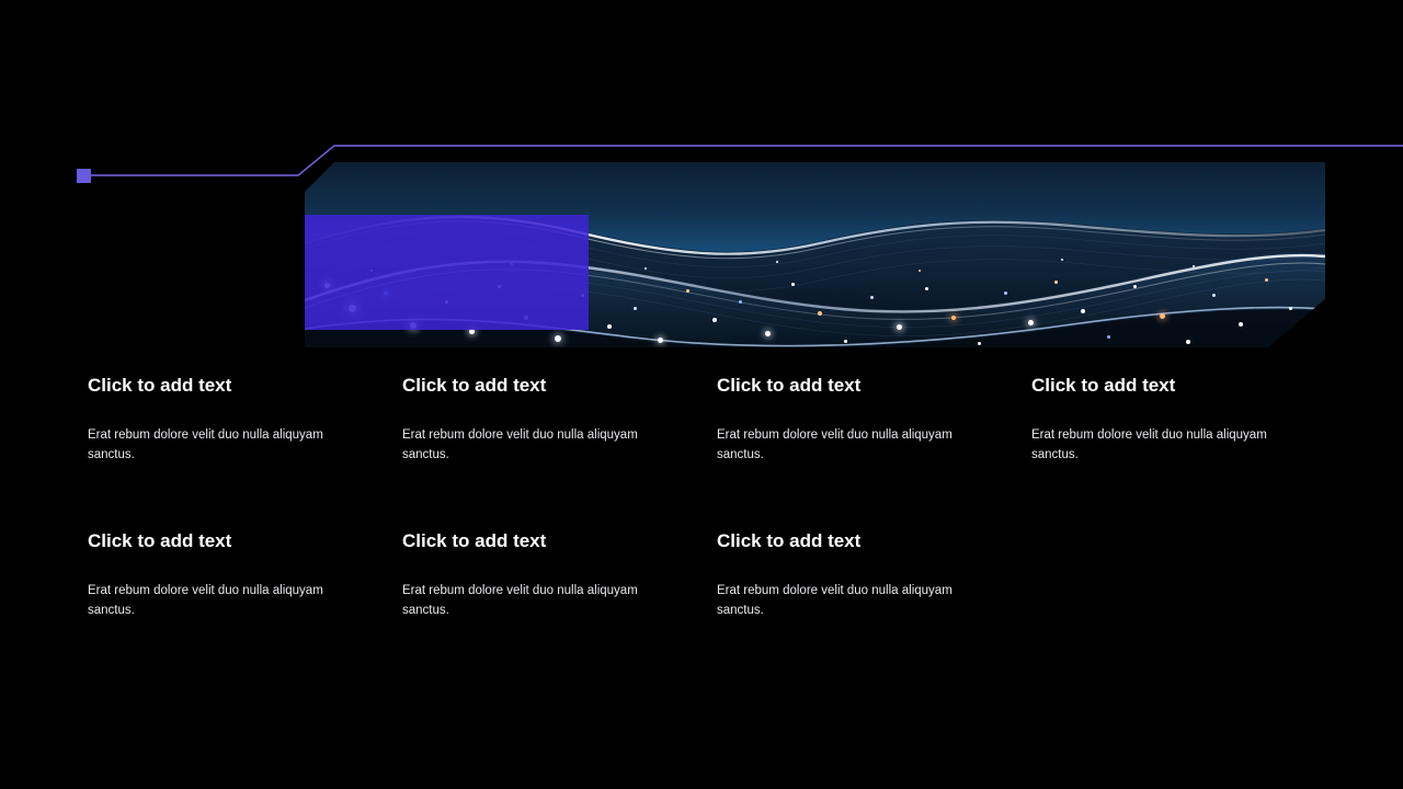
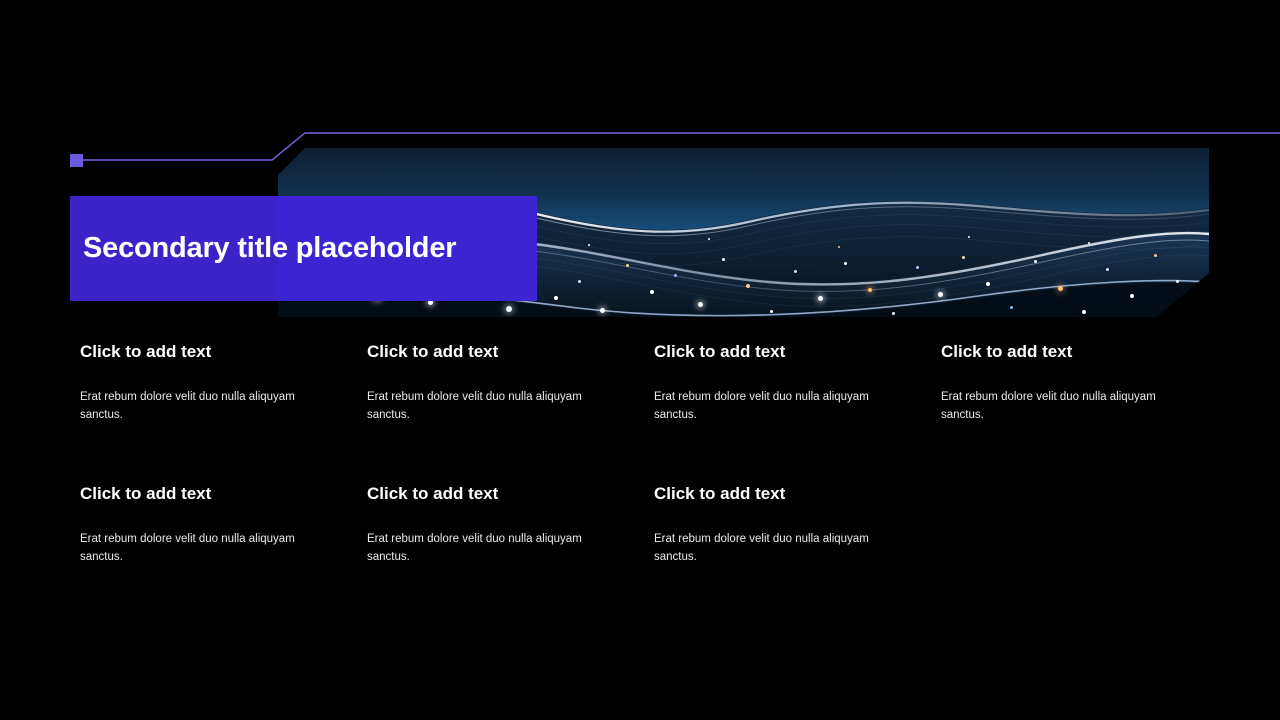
+ Secondary title placeholder
  Click to add text
  Erat rebum dolore velit duo nulla aliquyam sanctus.
  Click to add text
  Erat rebum dolore velit duo nulla aliquyam sanctus.
  Click to add text
  Erat rebum dolore velit duo nulla aliquyam sanctus.
  Click to add text
  Erat rebum dolore velit duo nulla aliquyam sanctus.
  Click to add text
  Erat rebum dolore velit duo nulla aliquyam sanctus.
  Click to add text
  Erat rebum dolore velit duo nulla aliquyam sanctus.
  Click to add text
  Erat rebum dolore velit duo nulla aliquyam sanctus.
